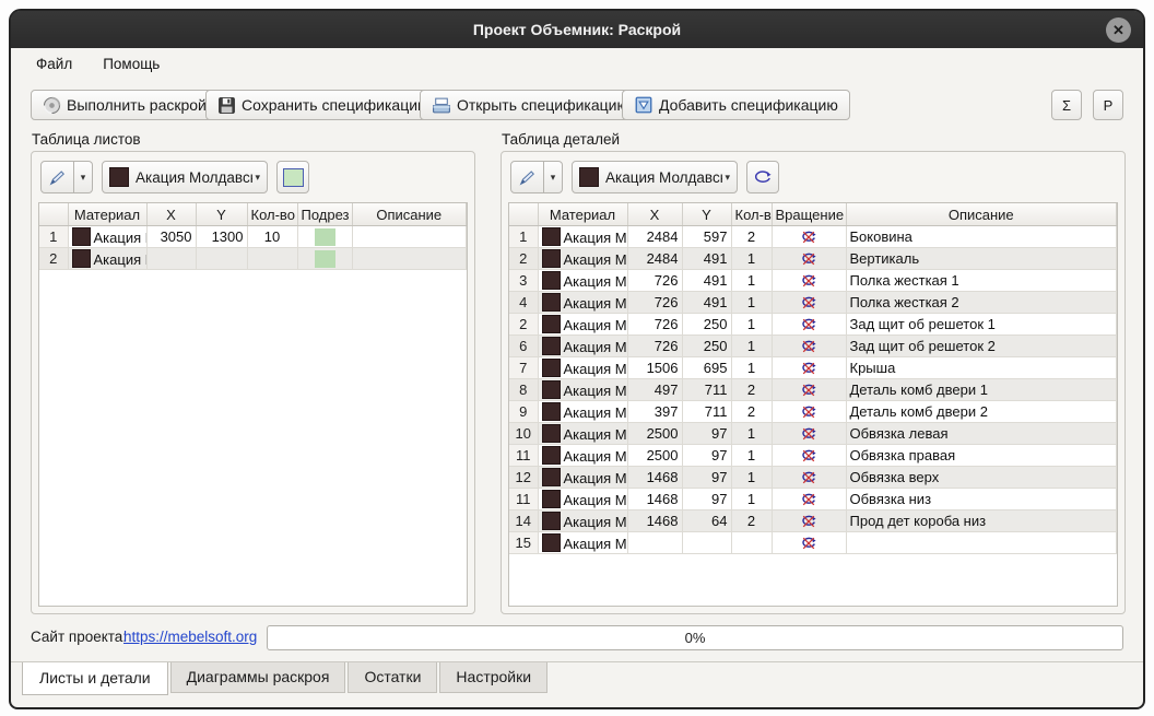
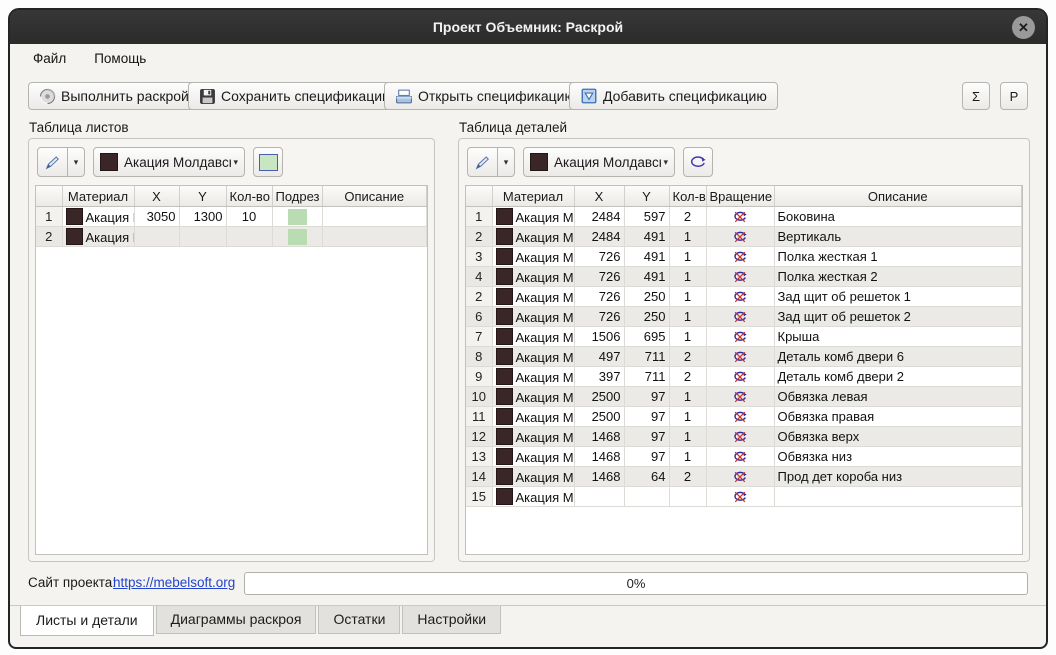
  Проект Объемник: Раскрой
  ✕
  Файл
  Помощь
  Выполнить раскрой
  Сохранить спецификаци
  Открыть спецификаци
  Добавить спецификацию
  Σ
  P
  Таблица листов
  Таблица деталей
  ▾
  Акация Молдавс
  ▾
  	Материал	X	Y	Кол-во	Подрез	Описание
  1	Акация	3050	1300	10
  2	Акация
  ▾
  Акация Молдавс
  ▾
  	Материал	X	Y	Кол-в	Вращение	Описание
  1	Акация М	2484	597	2		Боковина
  2	Акация М	2484	491	1		Вертикаль
  3	Акация М	726	491	1		Полка жесткая 1
  4	Акация М	726	491	1		Полка жесткая 2
  2	Акация М	726	250	1		Зад щит об решеток 1
  6	Акация М	726	250	1		Зад щит об решеток 2
  7	Акация М	1506	695	1		Крыша
- 8	Акация М	497	711	2		Деталь комб двери 1
+ 8	Акация М	497	711	2		Деталь комб двери 6
  9	Акация М	397	711	2		Деталь комб двери 2
  10	Акация М	2500	97	1		Обвязка левая
  11	Акация М	2500	97	1		Обвязка правая
  12	Акация М	1468	97	1		Обвязка верх
- 11	Акация М	1468	97	1		Обвязка низ
+ 13	Акация М	1468	97	1		Обвязка низ
  14	Акация М	1468	64	2		Прод дет короба низ
  15	Акация М
  Сайт проекта:
  https://mebelsoft.org
  0%
  Листы и детали
  Диаграммы раскроя
  Остатки
  Настройки
